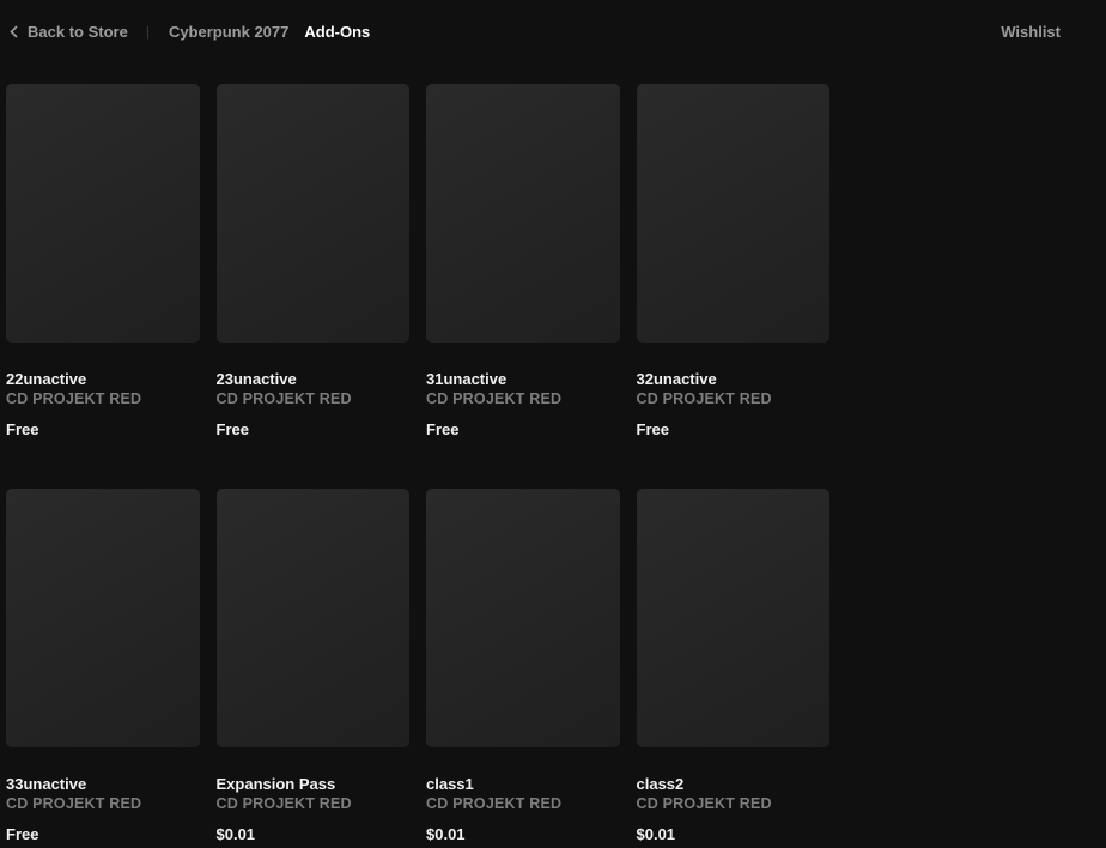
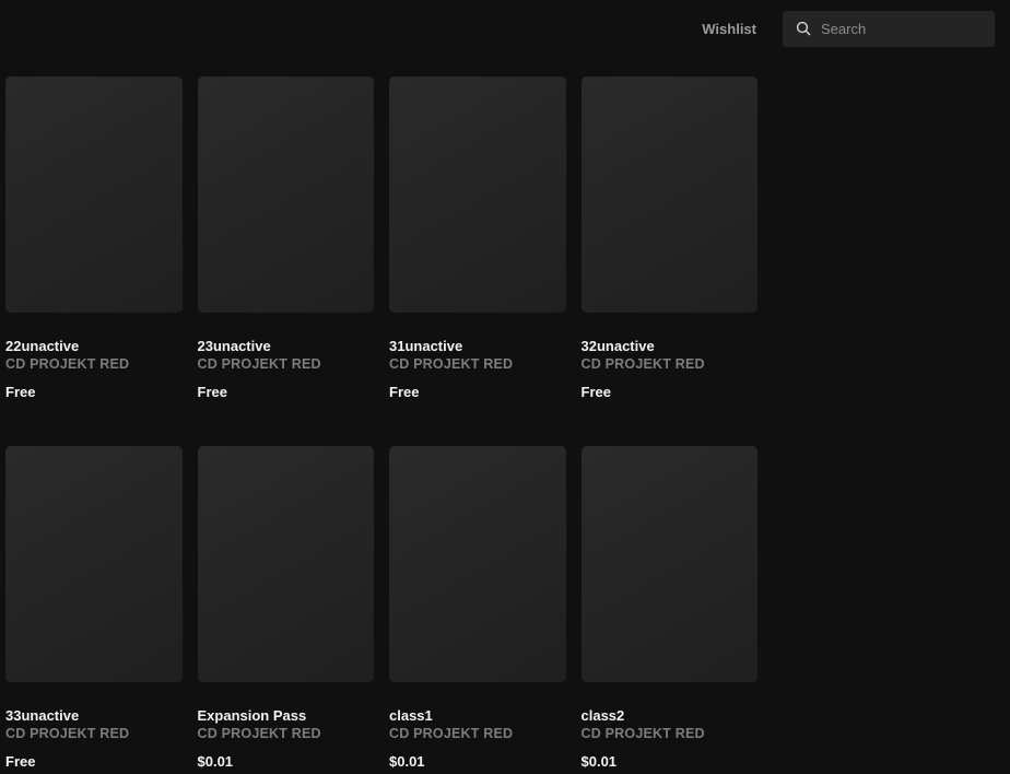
- Back to Store
- |
- Cyberpunk 2077
- Add-Ons
  Wishlist
+ Search
  22unactive
  CD PROJEKT RED
  Free
  23unactive
  CD PROJEKT RED
  Free
  31unactive
  CD PROJEKT RED
  Free
  32unactive
  CD PROJEKT RED
  Free
  33unactive
  CD PROJEKT RED
  Free
  Expansion Pass
  CD PROJEKT RED
  $0.01
  class1
  CD PROJEKT RED
  $0.01
  class2
  CD PROJEKT RED
  $0.01
